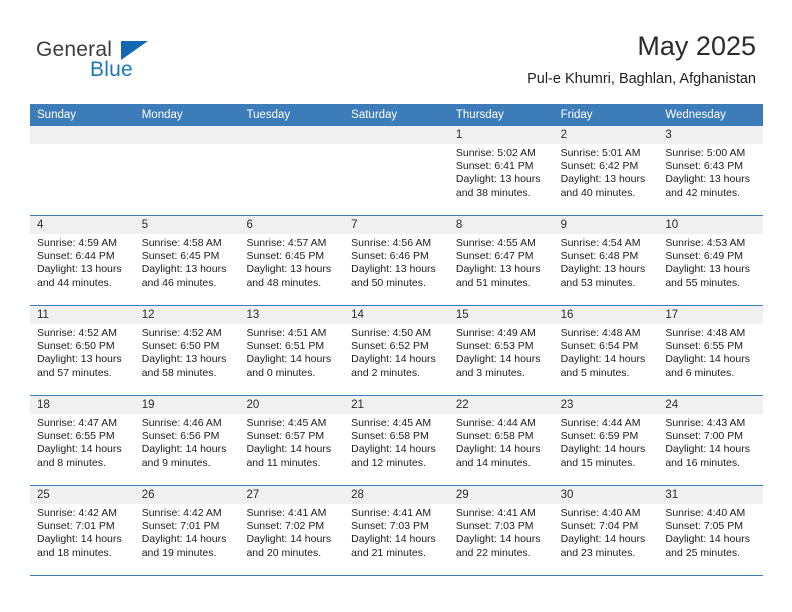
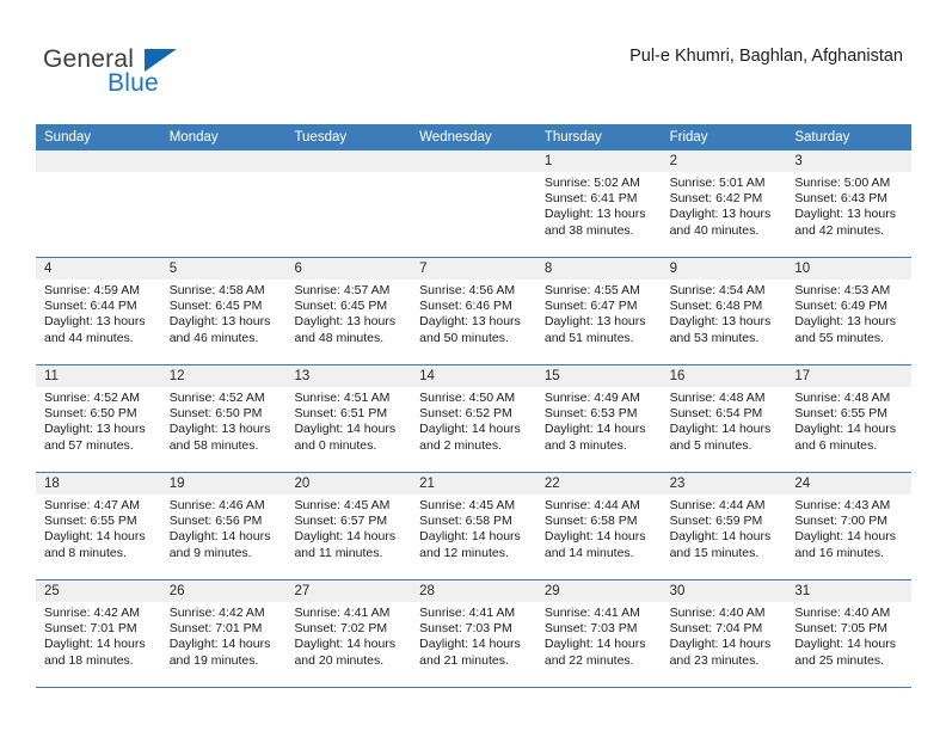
  General
  Blue
- May 2025
  Pul-e Khumri, Baghlan, Afghanistan
  Sunday
  Monday
  Tuesday
- Saturday
+ Wednesday
  Thursday
  Friday
- Wednesday
+ Saturday
  1
  Sunrise: 5:02 AM
  Sunset: 6:41 PM
  Daylight: 13 hours and 38 minutes.
  2
  Sunrise: 5:01 AM
  Sunset: 6:42 PM
  Daylight: 13 hours and 40 minutes.
  3
  Sunrise: 5:00 AM
  Sunset: 6:43 PM
  Daylight: 13 hours and 42 minutes.
  4
  Sunrise: 4:59 AM
  Sunset: 6:44 PM
  Daylight: 13 hours and 44 minutes.
  5
  Sunrise: 4:58 AM
  Sunset: 6:45 PM
  Daylight: 13 hours and 46 minutes.
  6
  Sunrise: 4:57 AM
  Sunset: 6:45 PM
  Daylight: 13 hours and 48 minutes.
  7
  Sunrise: 4:56 AM
  Sunset: 6:46 PM
  Daylight: 13 hours and 50 minutes.
  8
  Sunrise: 4:55 AM
  Sunset: 6:47 PM
  Daylight: 13 hours and 51 minutes.
  9
  Sunrise: 4:54 AM
  Sunset: 6:48 PM
  Daylight: 13 hours and 53 minutes.
  10
  Sunrise: 4:53 AM
  Sunset: 6:49 PM
  Daylight: 13 hours and 55 minutes.
  11
  Sunrise: 4:52 AM
  Sunset: 6:50 PM
  Daylight: 13 hours and 57 minutes.
  12
  Sunrise: 4:52 AM
  Sunset: 6:50 PM
  Daylight: 13 hours and 58 minutes.
  13
  Sunrise: 4:51 AM
  Sunset: 6:51 PM
  Daylight: 14 hours and 0 minutes.
  14
  Sunrise: 4:50 AM
  Sunset: 6:52 PM
  Daylight: 14 hours and 2 minutes.
  15
  Sunrise: 4:49 AM
  Sunset: 6:53 PM
  Daylight: 14 hours and 3 minutes.
  16
  Sunrise: 4:48 AM
  Sunset: 6:54 PM
  Daylight: 14 hours and 5 minutes.
  17
  Sunrise: 4:48 AM
  Sunset: 6:55 PM
  Daylight: 14 hours and 6 minutes.
  18
  Sunrise: 4:47 AM
  Sunset: 6:55 PM
  Daylight: 14 hours and 8 minutes.
  19
  Sunrise: 4:46 AM
  Sunset: 6:56 PM
  Daylight: 14 hours and 9 minutes.
  20
  Sunrise: 4:45 AM
  Sunset: 6:57 PM
  Daylight: 14 hours and 11 minutes.
  21
  Sunrise: 4:45 AM
  Sunset: 6:58 PM
  Daylight: 14 hours and 12 minutes.
  22
  Sunrise: 4:44 AM
  Sunset: 6:58 PM
  Daylight: 14 hours and 14 minutes.
  23
  Sunrise: 4:44 AM
  Sunset: 6:59 PM
  Daylight: 14 hours and 15 minutes.
  24
  Sunrise: 4:43 AM
  Sunset: 7:00 PM
  Daylight: 14 hours and 16 minutes.
  25
  Sunrise: 4:42 AM
  Sunset: 7:01 PM
  Daylight: 14 hours and 18 minutes.
  26
  Sunrise: 4:42 AM
  Sunset: 7:01 PM
  Daylight: 14 hours and 19 minutes.
  27
  Sunrise: 4:41 AM
  Sunset: 7:02 PM
  Daylight: 14 hours and 20 minutes.
  28
  Sunrise: 4:41 AM
  Sunset: 7:03 PM
  Daylight: 14 hours and 21 minutes.
  29
  Sunrise: 4:41 AM
  Sunset: 7:03 PM
  Daylight: 14 hours and 22 minutes.
  30
  Sunrise: 4:40 AM
  Sunset: 7:04 PM
  Daylight: 14 hours and 23 minutes.
  31
  Sunrise: 4:40 AM
  Sunset: 7:05 PM
  Daylight: 14 hours and 25 minutes.
